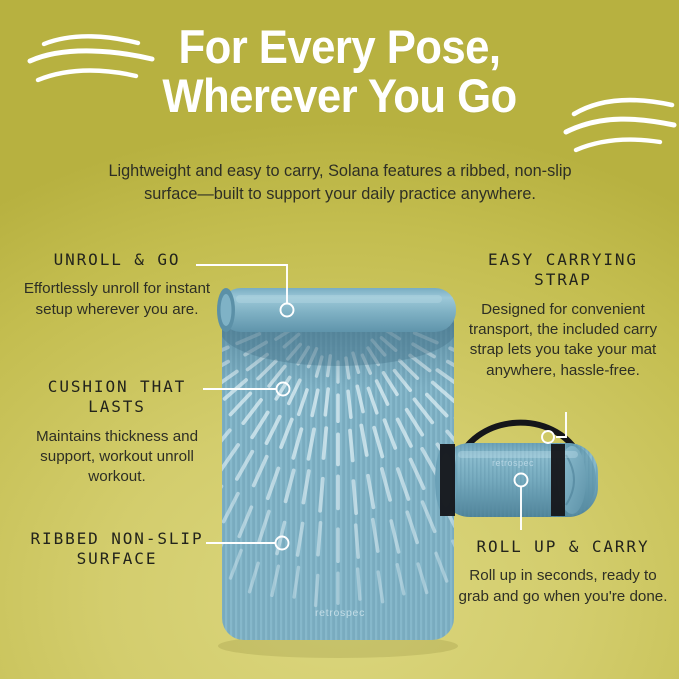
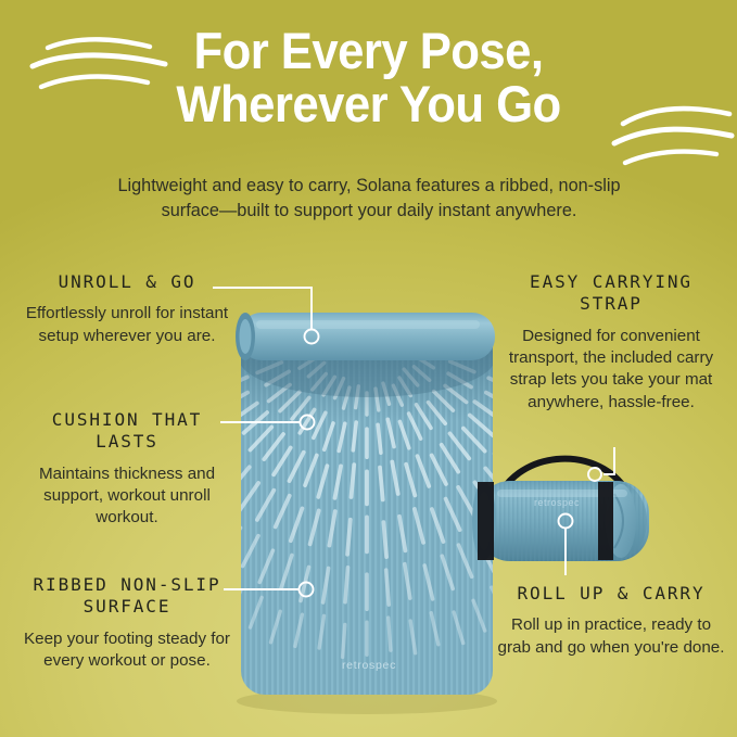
  For Every Pose,
  Wherever You Go
- Lightweight and easy to carry, Solana features a ribbed, non-slip surface—built to support your daily practice anywhere.
+ Lightweight and easy to carry, Solana features a ribbed, non-slip surface—built to support your daily instant anywhere.
  retrospec
  retrospec
  UNROLL & GO
  Effortlessly unroll for instant setup wherever you are.
  CUSHION THAT
  LASTS
  Maintains thickness and support, workout unroll workout.
  RIBBED NON-SLIP
  SURFACE
+ Keep your footing steady for every workout or pose.
  EASY CARRYING
  STRAP
  Designed for convenient transport, the included carry strap lets you take your mat anywhere, hassle-free.
  ROLL UP & CARRY
- Roll up in seconds, ready to grab and go when you're done.
+ Roll up in practice, ready to grab and go when you're done.
